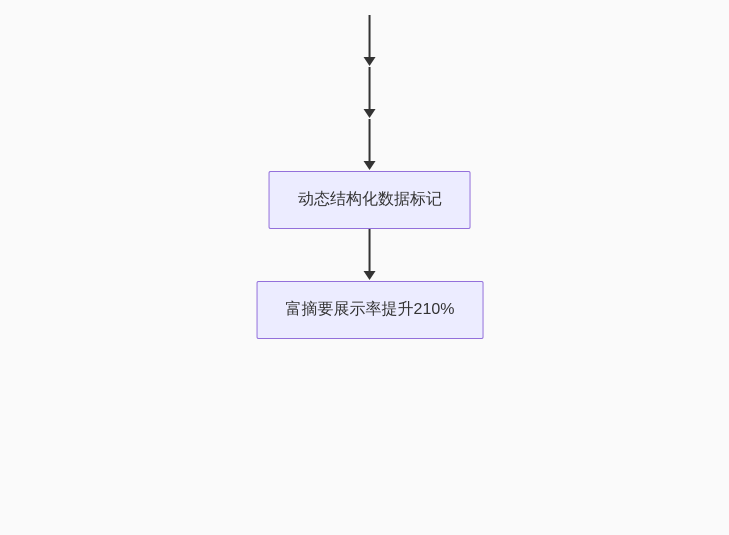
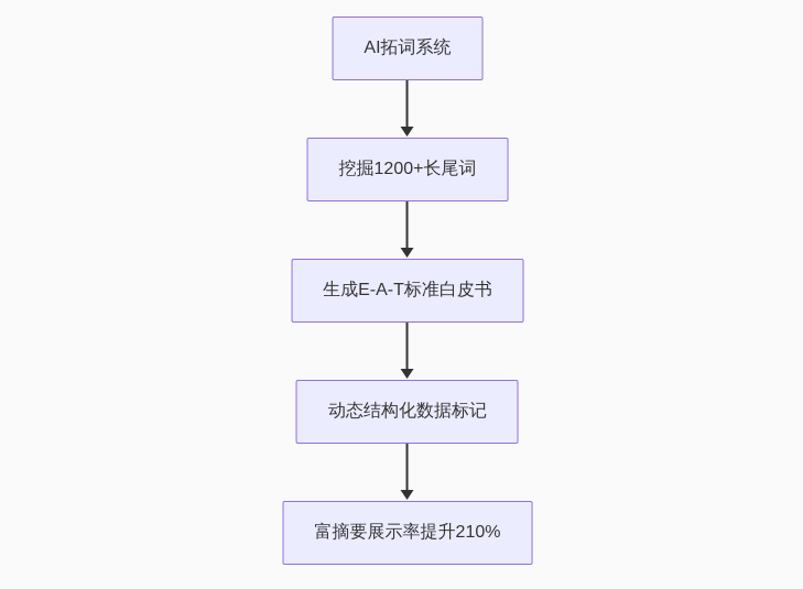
+ AI拓词系统
+ 挖掘1200+长尾词
+ 生成E-A-T标准白皮书
  动态结构化数据标记
  富摘要展示率提升210%
